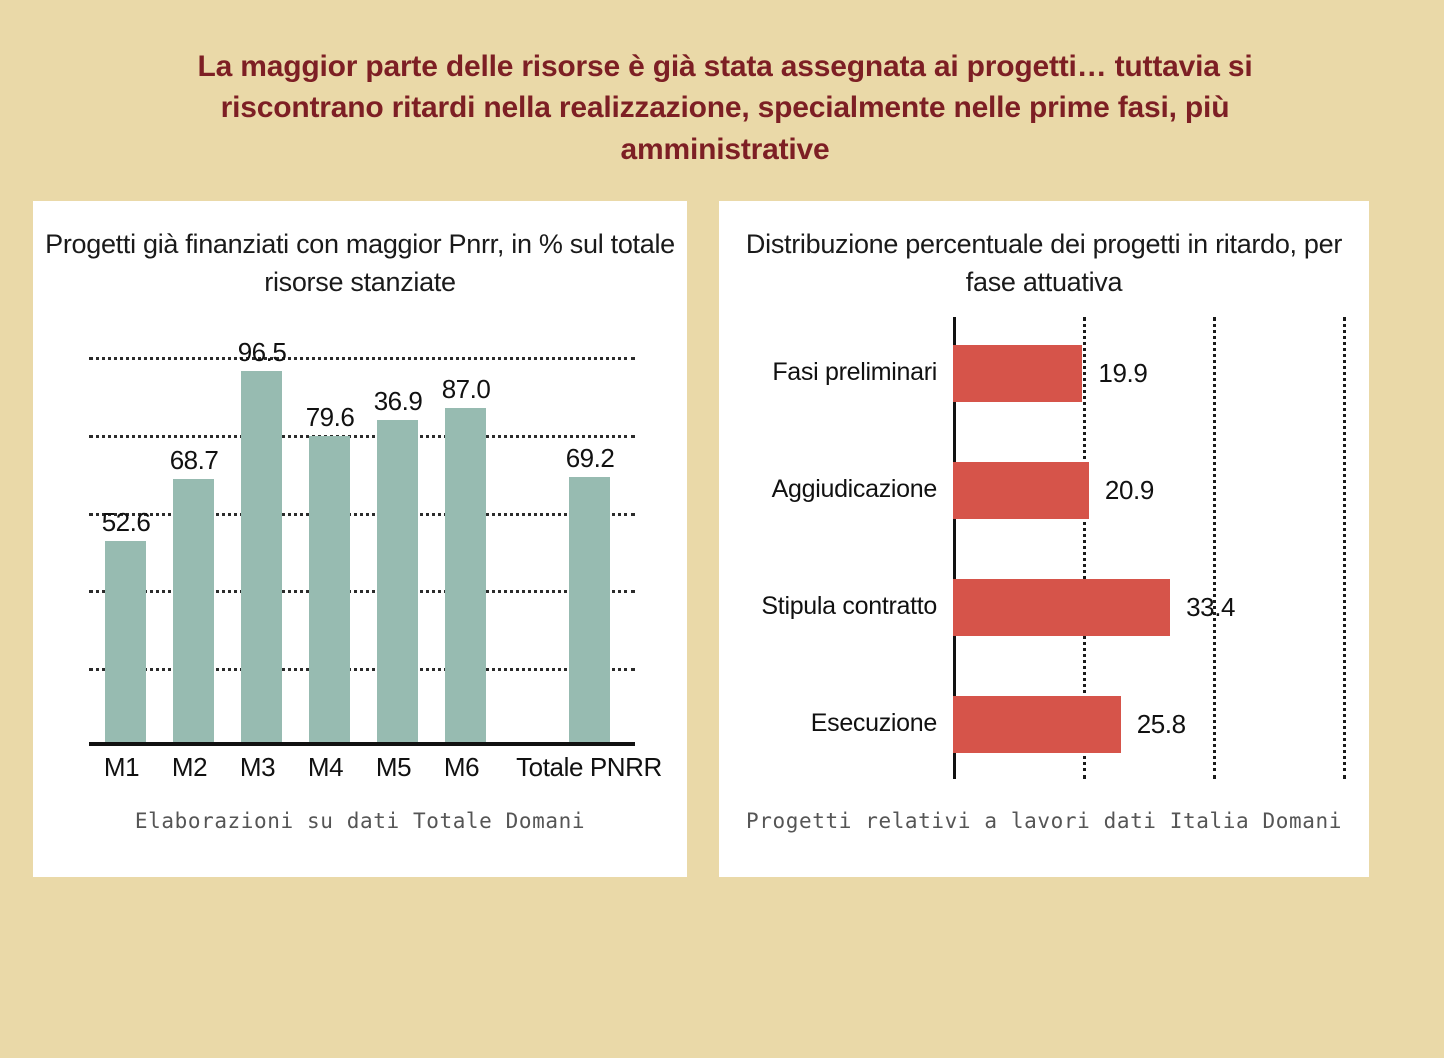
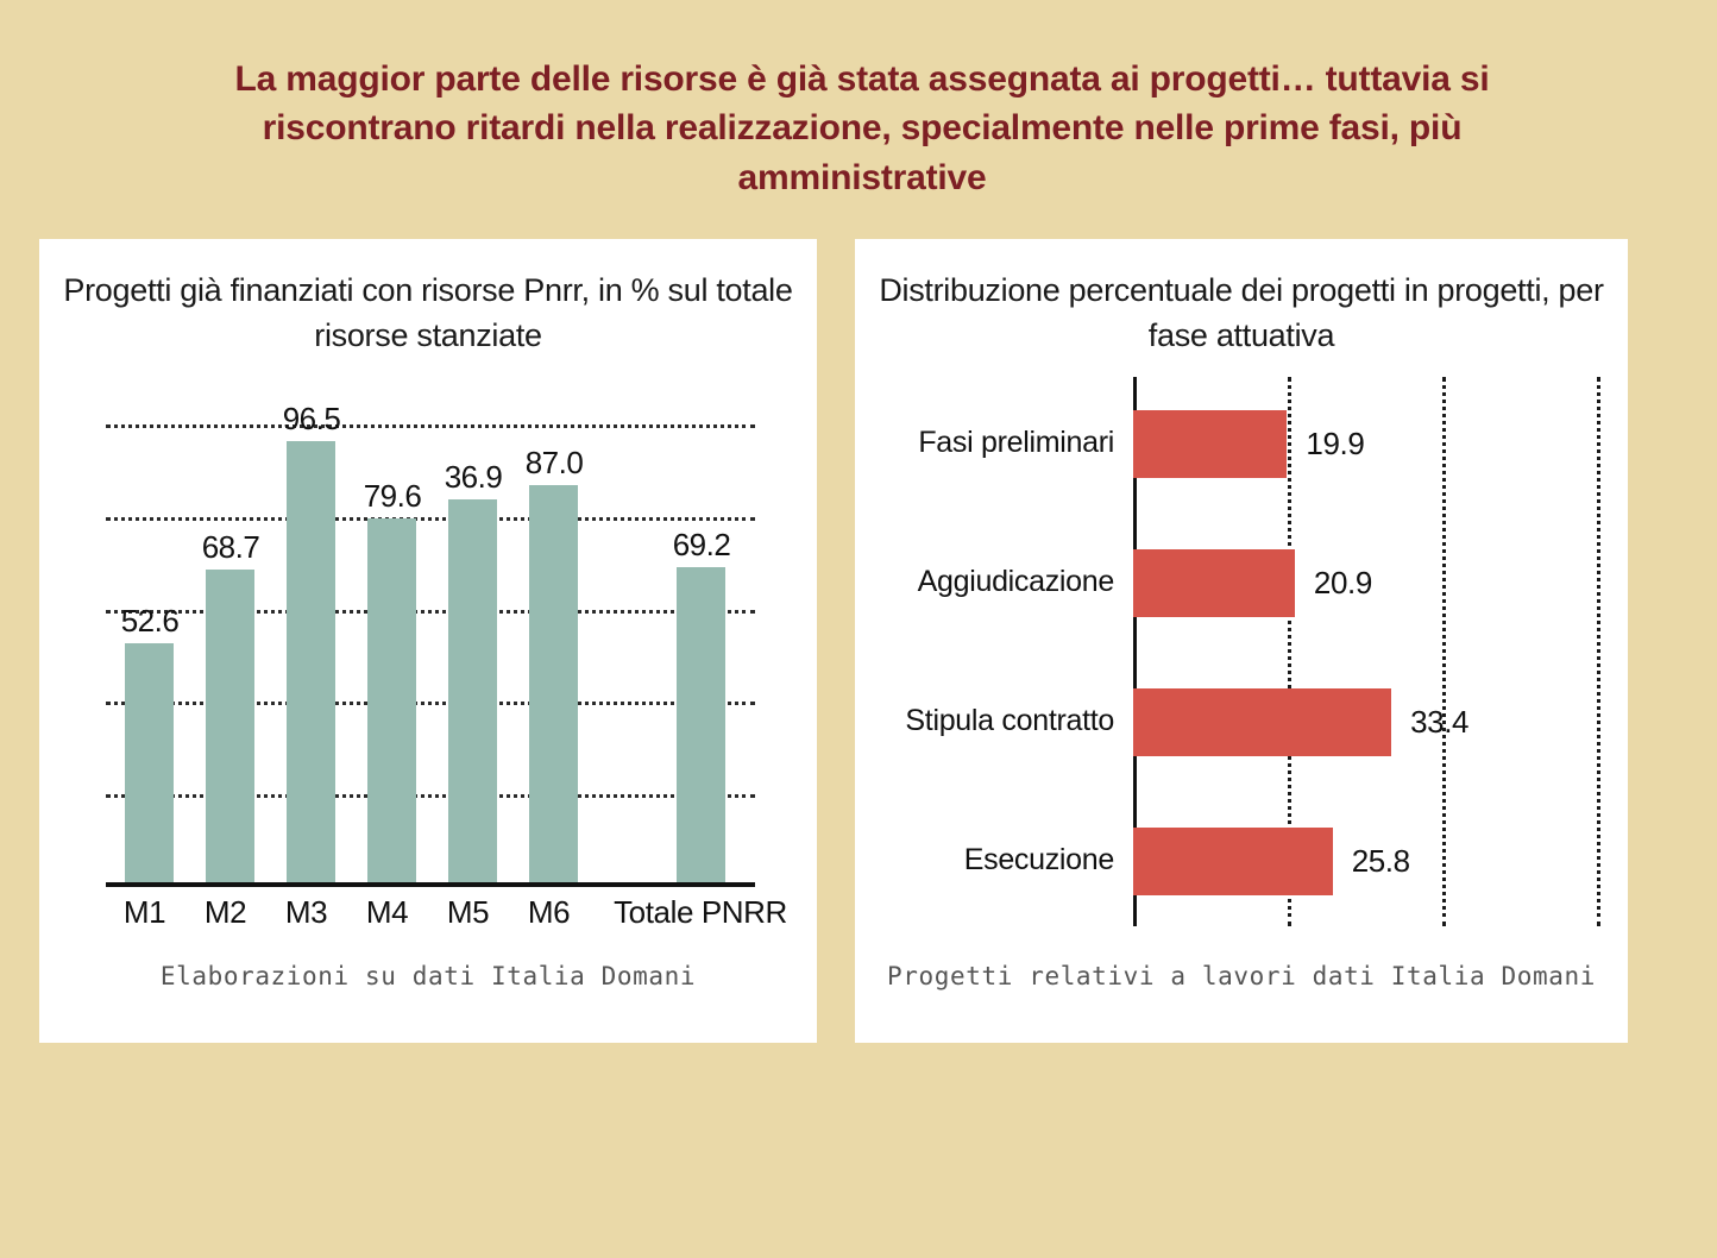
  La maggior parte delle risorse è già stata assegnata ai progetti… tuttavia si riscontrano ritardi nella realizzazione, specialmente nelle prime fasi, più amministrative
- Progetti già finanziati con maggior Pnrr, in % sul totale risorse stanziate
+ Progetti già finanziati con risorse Pnrr, in % sul totale risorse stanziate
  52.6
  68.7
  96.5
  79.6
  36.9
  87.0
  69.2
  M1
  M2
  M3
  M4
  M5
  M6
  Totale PNRR
- Elaborazioni su dati Totale Domani
+ Elaborazioni su dati Italia Domani
- Distribuzione percentuale dei progetti in ritardo, per fase attuativa
+ Distribuzione percentuale dei progetti in progetti, per fase attuativa
  Fasi preliminari
  19.9
  Aggiudicazione
  20.9
  Stipula contratto
  33.4
  Esecuzione
  25.8
  Progetti relativi a lavori dati Italia Domani
